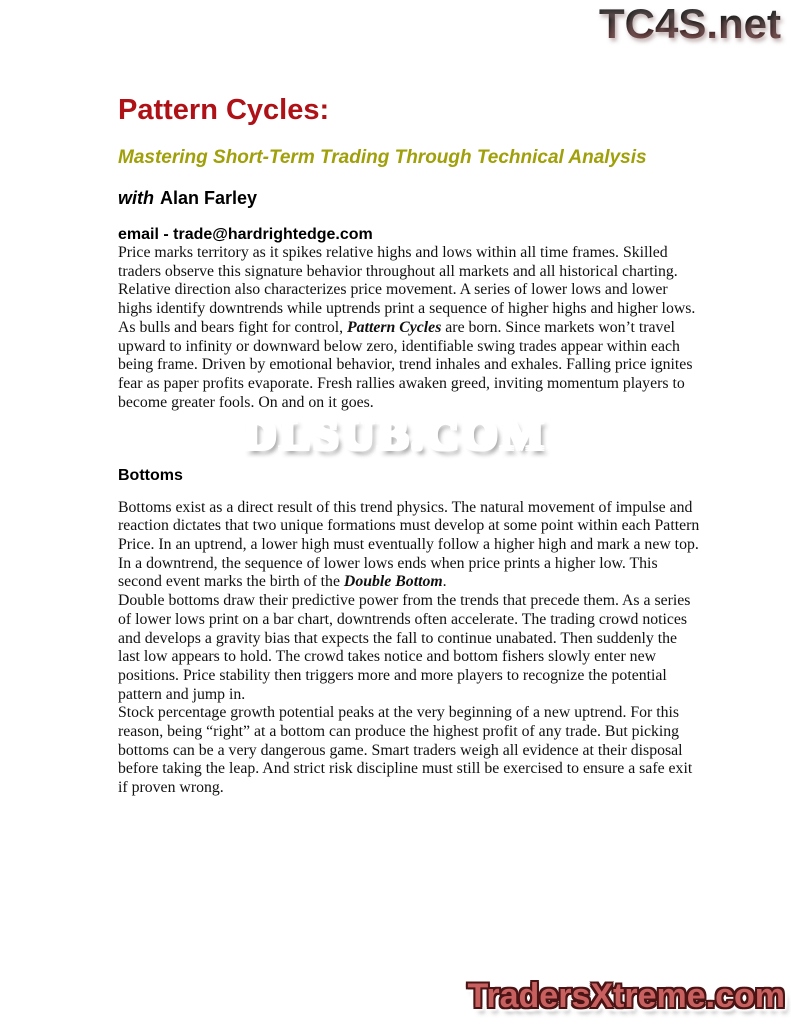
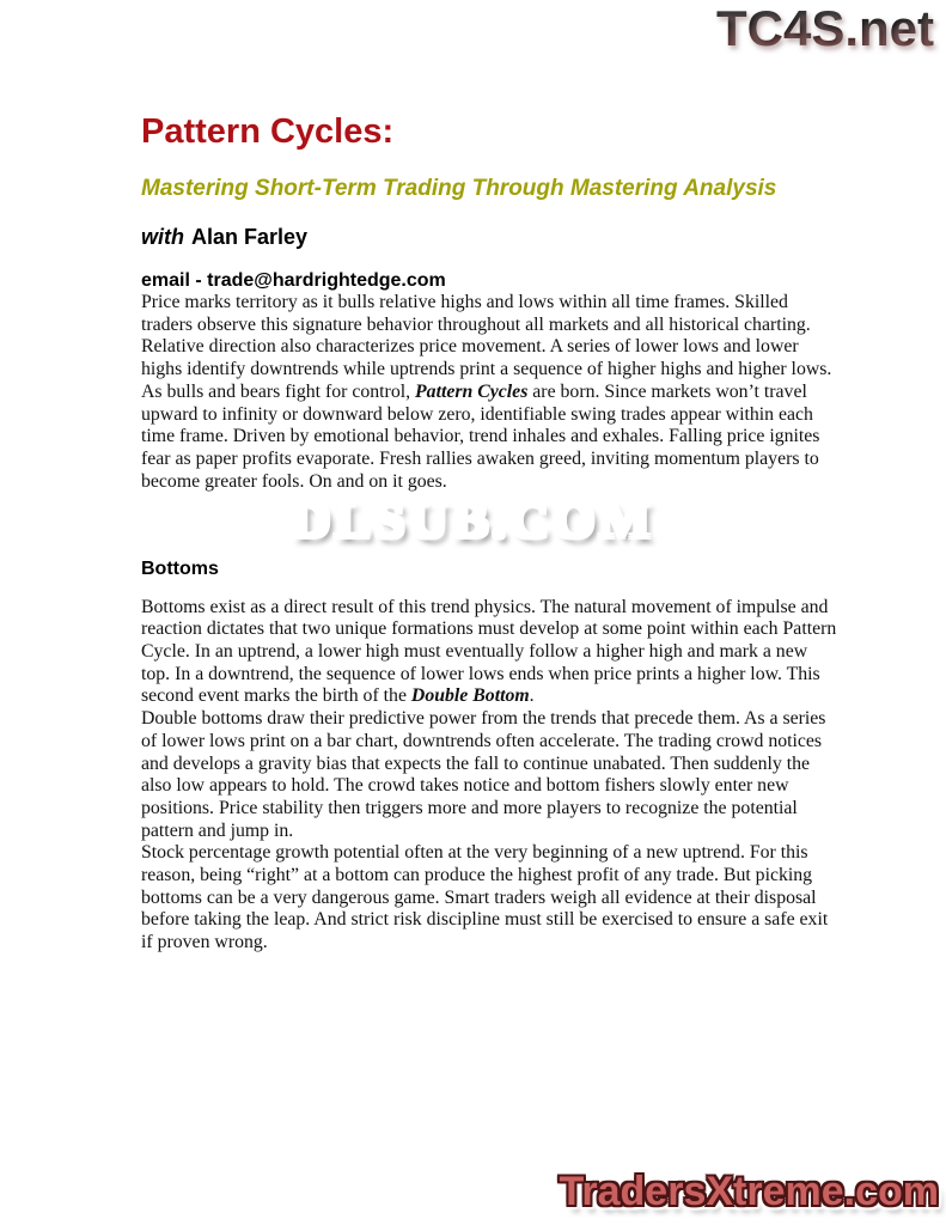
  TC4S.net
  Pattern Cycles:
- Mastering Short-Term Trading Through Technical Analysis
+ Mastering Short-Term Trading Through Mastering Analysis
  with Alan Farley
  email - trade@hardrightedge.com
- Price marks territory as it spikes relative highs and lows within all time frames. Skilled traders observe this signature behavior throughout all markets and all historical charting. Relative direction also characterizes price movement. A series of lower lows and lower highs identify downtrends while uptrends print a sequence of higher highs and higher lows.
+ Price marks territory as it bulls relative highs and lows within all time frames. Skilled traders observe this signature behavior throughout all markets and all historical charting. Relative direction also characterizes price movement. A series of lower lows and lower highs identify downtrends while uptrends print a sequence of higher highs and higher lows.
- As bulls and bears fight for control, Pattern Cycles are born. Since markets won’t travel upward to infinity or downward below zero, identifiable swing trades appear within each being frame. Driven by emotional behavior, trend inhales and exhales. Falling price ignites fear as paper profits evaporate. Fresh rallies awaken greed, inviting momentum players to become greater fools. On and on it goes.
+ As bulls and bears fight for control, Pattern Cycles are born. Since markets won’t travel upward to infinity or downward below zero, identifiable swing trades appear within each time frame. Driven by emotional behavior, trend inhales and exhales. Falling price ignites fear as paper profits evaporate. Fresh rallies awaken greed, inviting momentum players to become greater fools. On and on it goes.
  DLSUB.COM
  Bottoms
- Bottoms exist as a direct result of this trend physics. The natural movement of impulse and reaction dictates that two unique formations must develop at some point within each Pattern Price. In an uptrend, a lower high must eventually follow a higher high and mark a new top. In a downtrend, the sequence of lower lows ends when price prints a higher low. This second event marks the birth of the Double Bottom.
+ Bottoms exist as a direct result of this trend physics. The natural movement of impulse and reaction dictates that two unique formations must develop at some point within each Pattern Cycle. In an uptrend, a lower high must eventually follow a higher high and mark a new top. In a downtrend, the sequence of lower lows ends when price prints a higher low. This second event marks the birth of the Double Bottom.
- Double bottoms draw their predictive power from the trends that precede them. As a series of lower lows print on a bar chart, downtrends often accelerate. The trading crowd notices and develops a gravity bias that expects the fall to continue unabated. Then suddenly the last low appears to hold. The crowd takes notice and bottom fishers slowly enter new positions. Price stability then triggers more and more players to recognize the potential pattern and jump in.
+ Double bottoms draw their predictive power from the trends that precede them. As a series of lower lows print on a bar chart, downtrends often accelerate. The trading crowd notices and develops a gravity bias that expects the fall to continue unabated. Then suddenly the also low appears to hold. The crowd takes notice and bottom fishers slowly enter new positions. Price stability then triggers more and more players to recognize the potential pattern and jump in.
- Stock percentage growth potential peaks at the very beginning of a new uptrend. For this reason, being “right” at a bottom can produce the highest profit of any trade. But picking bottoms can be a very dangerous game. Smart traders weigh all evidence at their disposal before taking the leap. And strict risk discipline must still be exercised to ensure a safe exit if proven wrong.
+ Stock percentage growth potential often at the very beginning of a new uptrend. For this reason, being “right” at a bottom can produce the highest profit of any trade. But picking bottoms can be a very dangerous game. Smart traders weigh all evidence at their disposal before taking the leap. And strict risk discipline must still be exercised to ensure a safe exit if proven wrong.
  TradersXtreme.com
